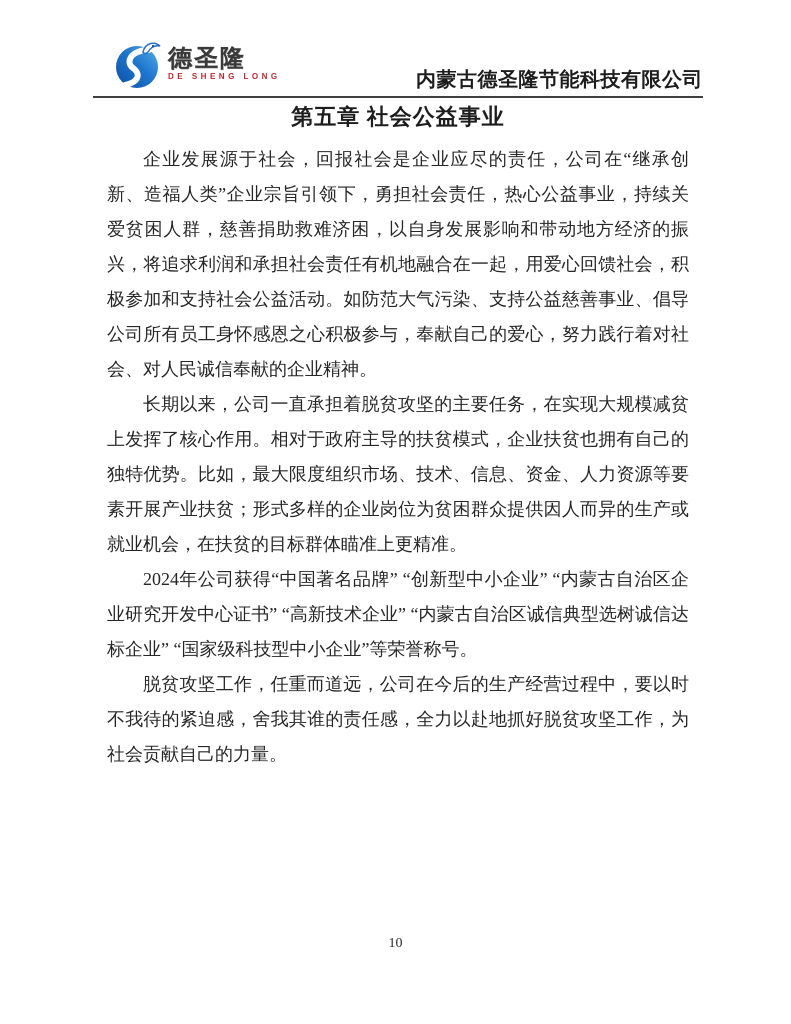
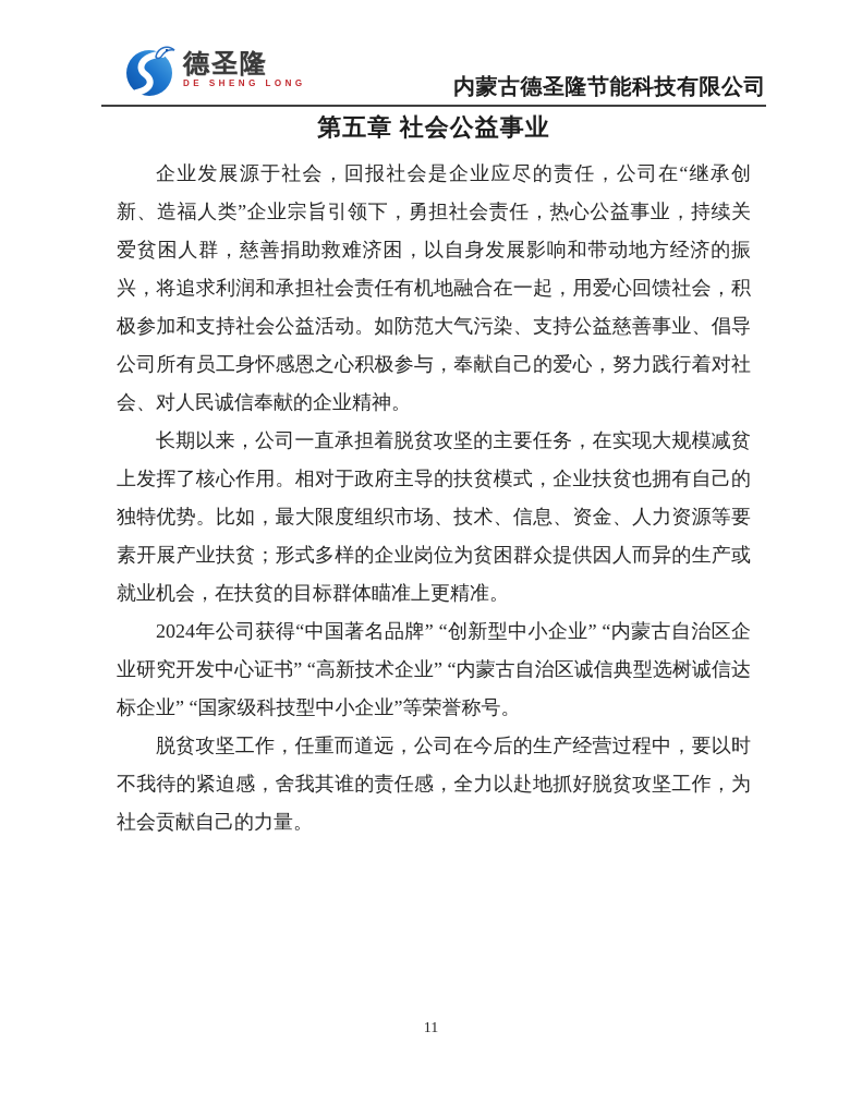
  德圣隆
  DE SHENG LONG
  内蒙古德圣隆节能科技有限公司
  第五章 社会公益事业
  企业发展源于社会，回报社会是企业应尽的责任，公司在“继承创新、造福人类”企业宗旨引领下，勇担社会责任，热心公益事业，持续关爱贫困人群，慈善捐助救难济困，以自身发展影响和带动地方经济的振兴，将追求利润和承担社会责任有机地融合在一起，用爱心回馈社会，积极参加和支持社会公益活动。如防范大气污染、支持公益慈善事业、倡导公司所有员工身怀感恩之心积极参与，奉献自己的爱心，努力践行着对社会、对人民诚信奉献的企业精神。
  长期以来，公司一直承担着脱贫攻坚的主要任务，在实现大规模减贫上发挥了核心作用。相对于政府主导的扶贫模式，企业扶贫也拥有自己的独特优势。比如，最大限度组织市场、技术、信息、资金、人力资源等要素开展产业扶贫；形式多样的企业岗位为贫困群众提供因人而异的生产或就业机会，在扶贫的目标群体瞄准上更精准。
  2024年公司获得“中国著名品牌” “创新型中小企业” “内蒙古自治区企业研究开发中心证书” “高新技术企业” “内蒙古自治区诚信典型选树诚信达标企业” “国家级科技型中小企业”等荣誉称号。
  脱贫攻坚工作，任重而道远，公司在今后的生产经营过程中，要以时不我待的紧迫感，舍我其谁的责任感，全力以赴地抓好脱贫攻坚工作，为社会贡献自己的力量。
- 10
+ 11
